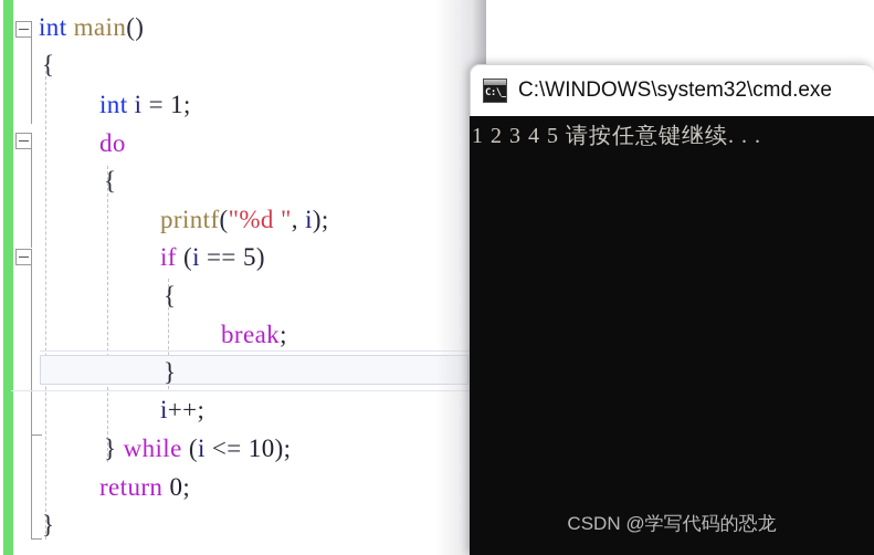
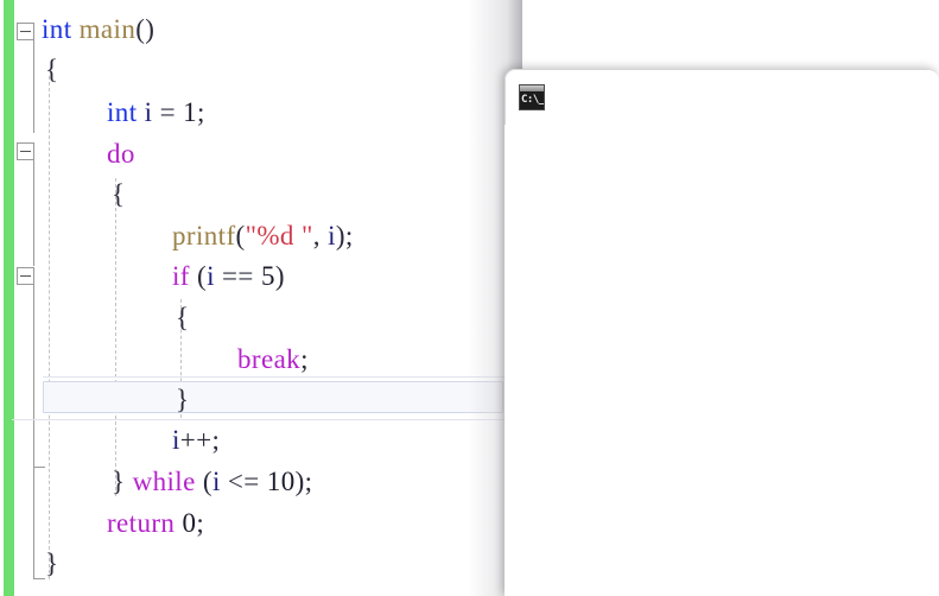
  int main()
  {
  int i = 1;
  do
  {
  printf("%d ", i);
  if (i == 5)
  {
  break;
  }
  i++;
  } while (i <= 10);
  return 0;
  }
  C:\_
- C:\WINDOWS\system32\cmd.exe
- 1 2 3 4 5 请按任意键继续. . .
- CSDN @学写代码的恐龙
